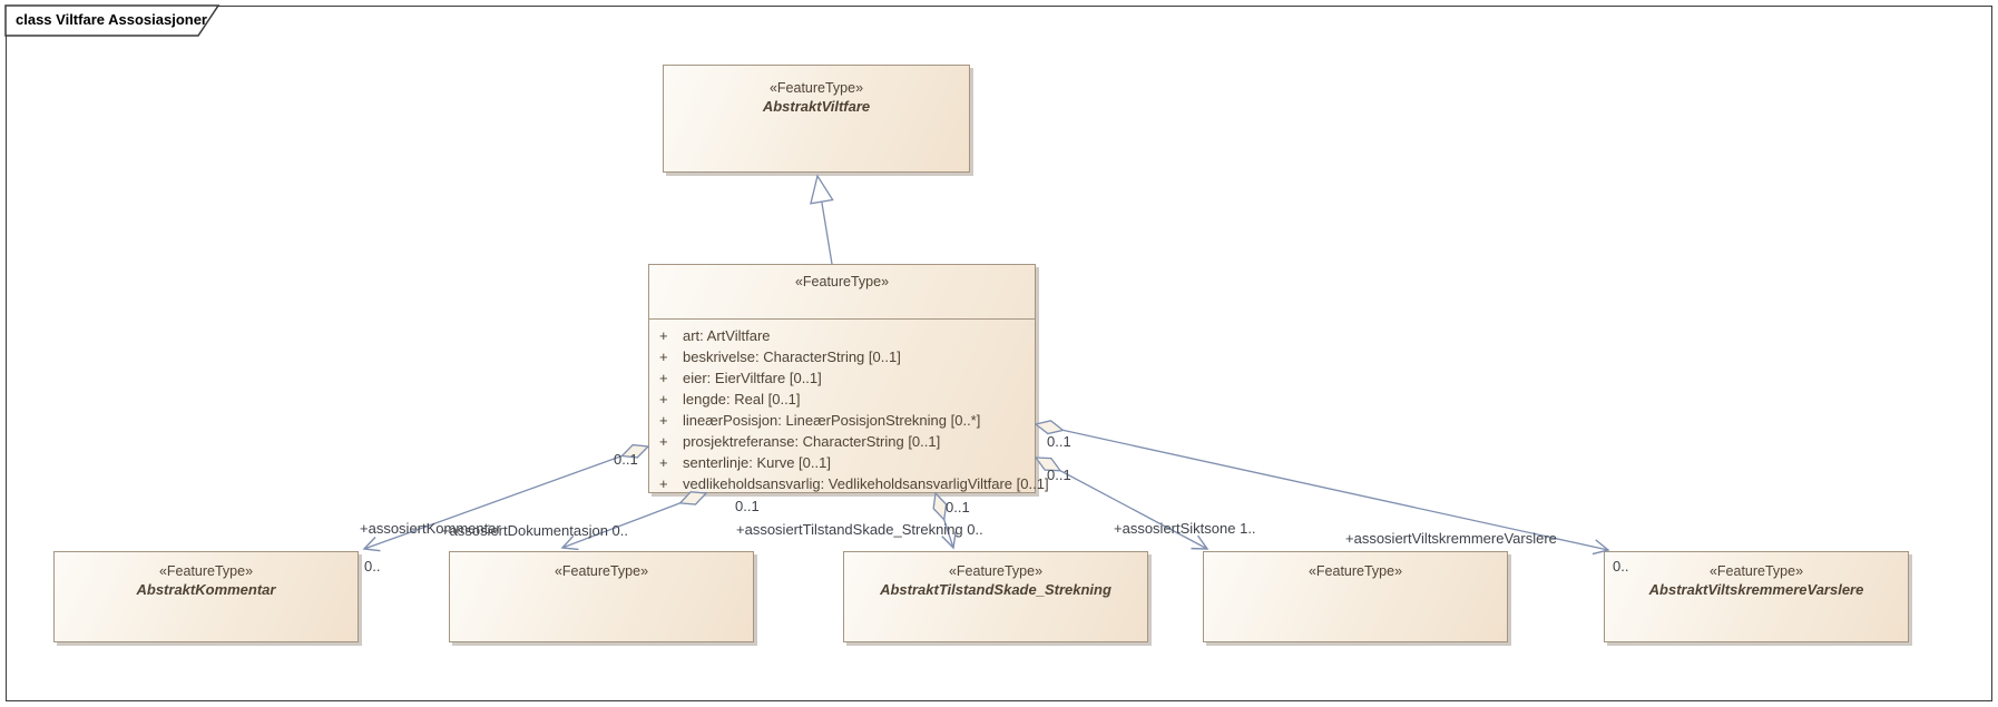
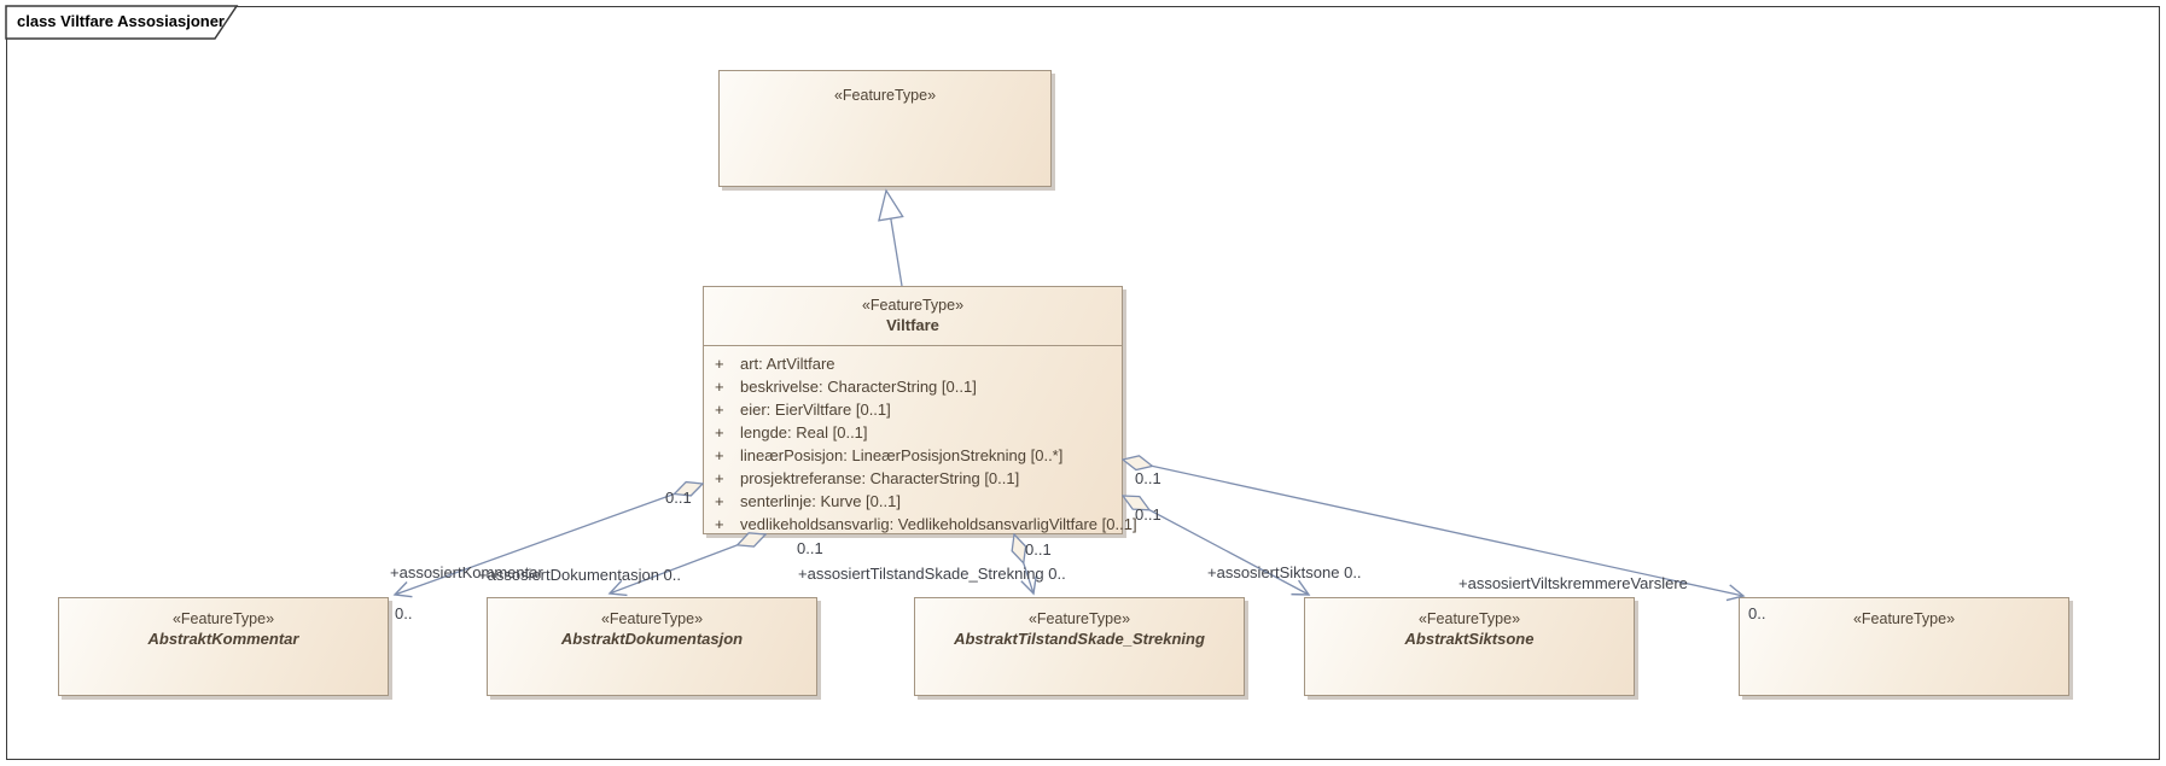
  class Viltfare Assosiasjoner
  «FeatureType»
- AbstraktViltfare
  «FeatureType»
+ Viltfare
  +
  art: ArtViltfare
  +
  beskrivelse: CharacterString [0..1]
  +
  eier: EierViltfare [0..1]
  +
  lengde: Real [0..1]
  +
  lineærPosisjon: LineærPosisjonStrekning [0..*]
  +
  prosjektreferanse: CharacterString [0..1]
  +
  senterlinje: Kurve [0..1]
  +
  vedlikeholdsansvarlig: VedlikeholdsansvarligViltfare [0..1]
  «FeatureType»
  AbstraktKommentar
  «FeatureType»
+ AbstraktDokumentasjon
  «FeatureType»
  AbstraktTilstandSkade_Strekning
  «FeatureType»
+ AbstraktSiktsone
  «FeatureType»
- AbstraktViltskremmereVarslere
  +assosiertKommentar
  0..
  0..1
  +assosiertDokumentasjon 0..
  0..1
  +assosiertTilstandSkade_Strekning 0..
  0..1
- +assosiertSiktsone 1..
+ +assosiertSiktsone 0..
  0..1
  +assosiertViltskremmereVarslere
  0..1
  0..
